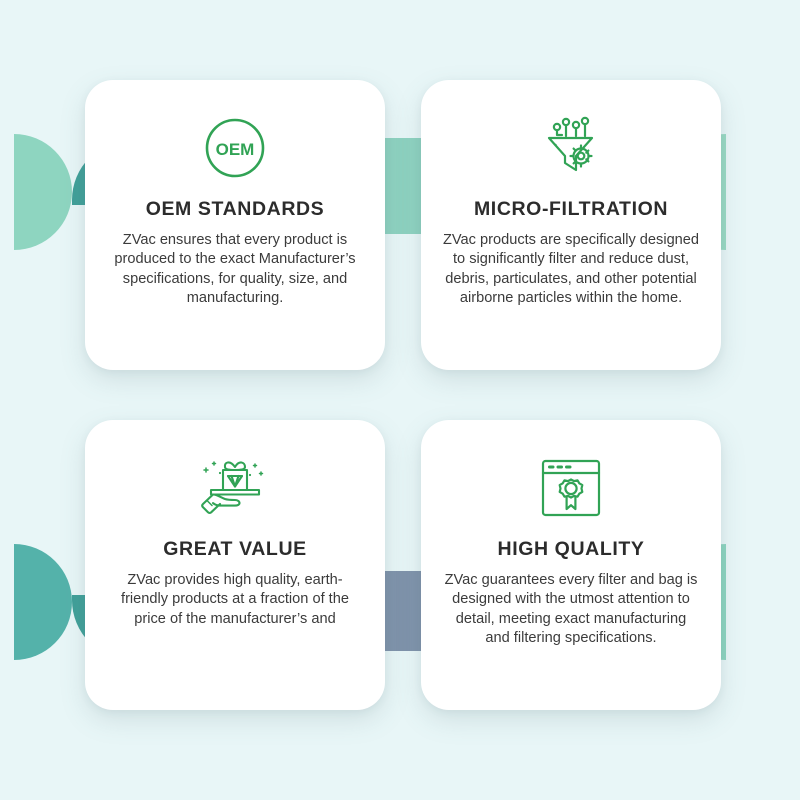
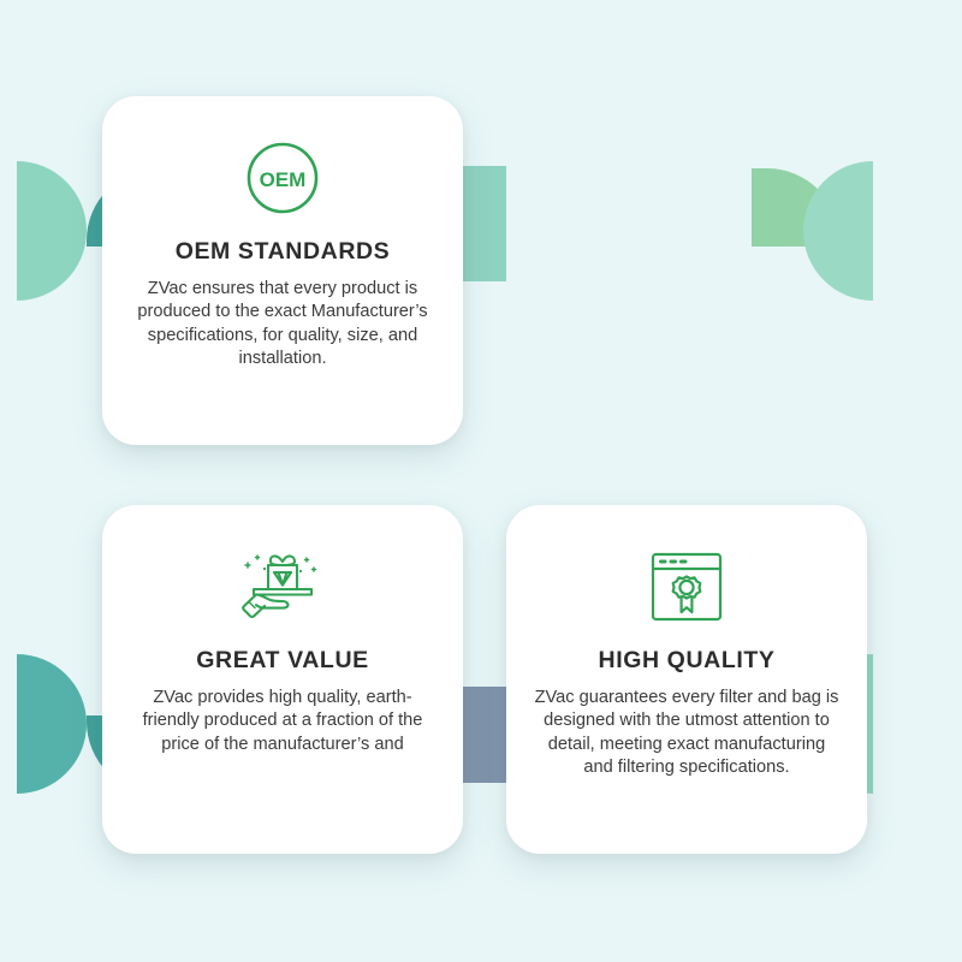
  OEM
  OEM STANDARDS
- ZVac ensures that every product is produced to the exact Manufacturer’s specifications, for quality, size, and manufacturing.
+ ZVac ensures that every product is produced to the exact Manufacturer’s specifications, for quality, size, and installation.
- MICRO-FILTRATION
- ZVac products are specifically designed to significantly filter and reduce dust, debris, particulates, and other potential airborne particles within the home.
  GREAT VALUE
- ZVac provides high quality, earth-friendly products at a fraction of the price of the manufacturer’s and
+ ZVac provides high quality, earth-friendly produced at a fraction of the price of the manufacturer’s and
  HIGH QUALITY
  ZVac guarantees every filter and bag is designed with the utmost attention to detail, meeting exact manufacturing and filtering specifications.
